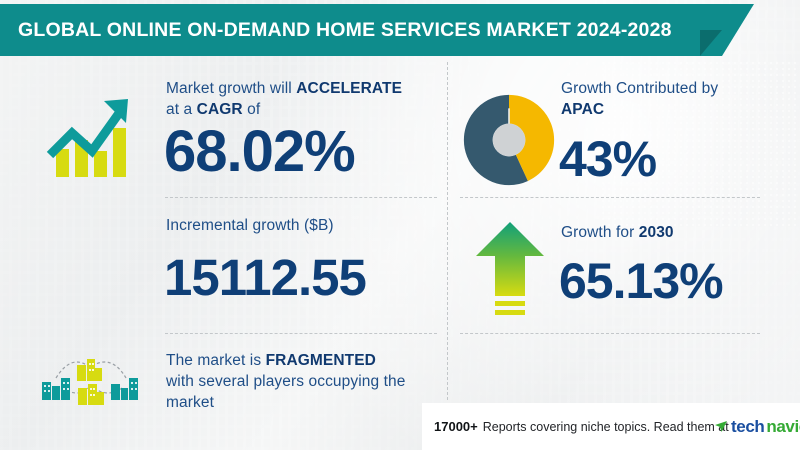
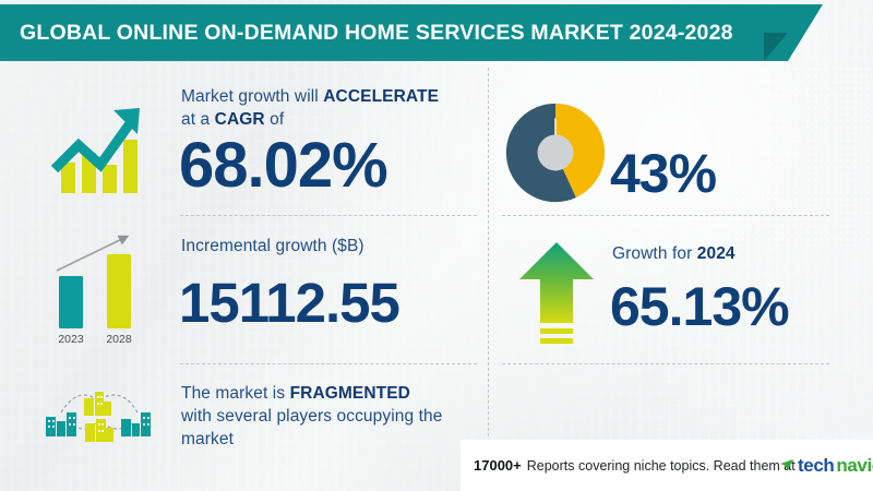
  GLOBAL ONLINE ON-DEMAND HOME SERVICES MARKET 2024-2028
  Market growth will ACCELERATE
  at a CAGR of
  68.02%
+ 2023
+ 2028
  Incremental growth ($B)
  15112.55
  The market is FRAGMENTED
  with several players occupying the market
- Growth Contributed by
- APAC
  43%
- Growth for 2030
+ Growth for 2024
  65.13%
  17000+
  Reports covering niche topics. Read themt
  tech
  navi
